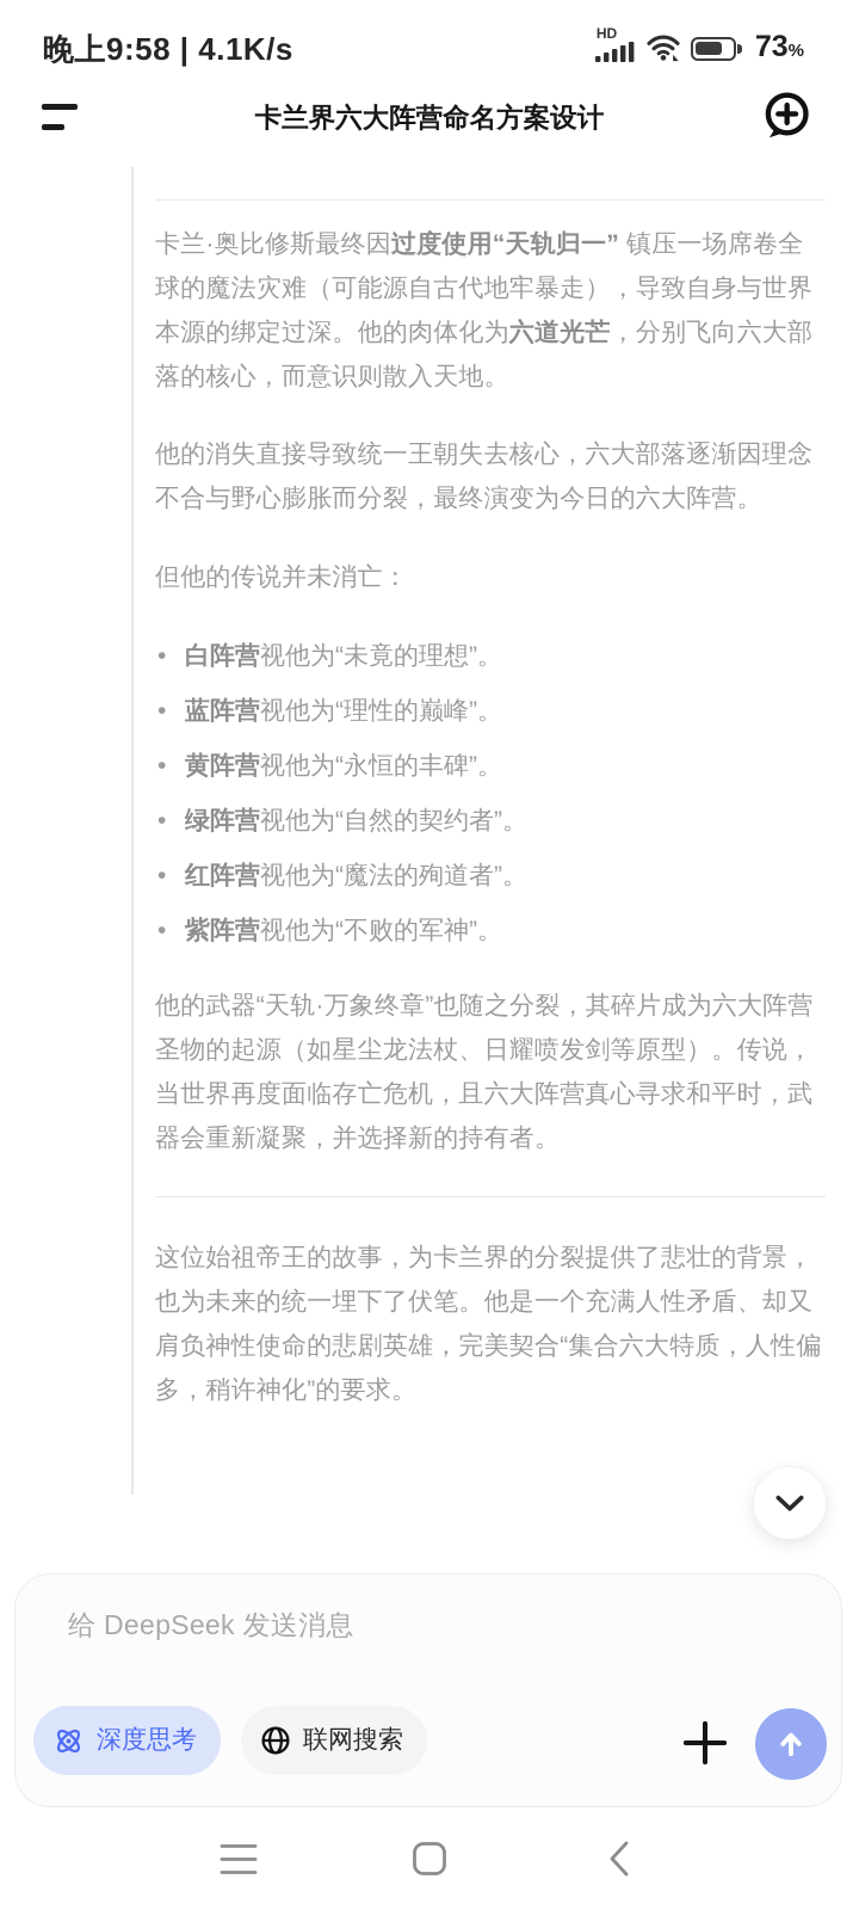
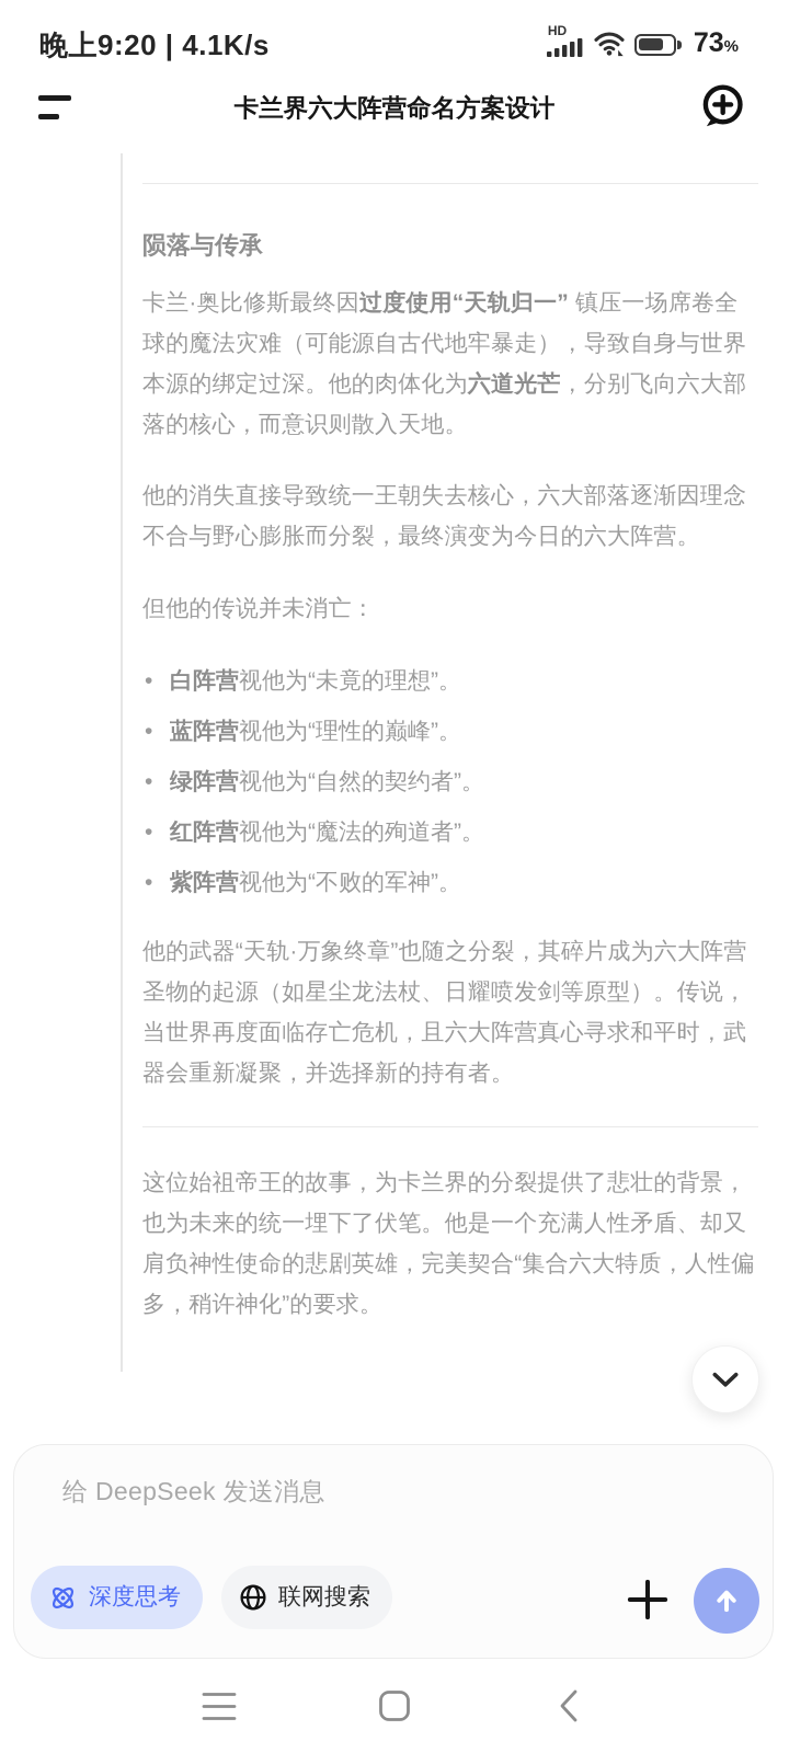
- 晚上9:58 | 4.1K/s
+ 晚上9:20 | 4.1K/s
  HD
  73%
  卡兰界六大阵营命名方案设计
+ 陨落与传承
  卡兰·奥比修斯最终因过度使用“天轨归一” 镇压一场席卷全球的魔法灾难（可能源自古代地牢暴走），导致自身与世界本源的绑定过深。他的肉体化为六道光芒，分别飞向六大部落的核心，而意识则散入天地。
  他的消失直接导致统一王朝失去核心，六大部落逐渐因理念不合与野心膨胀而分裂，最终演变为今日的六大阵营。
  但他的传说并未消亡：
  白阵营视他为“未竟的理想”。
  蓝阵营视他为“理性的巅峰”。
- 黄阵营视他为“永恒的丰碑”。
  绿阵营视他为“自然的契约者”。
  红阵营视他为“魔法的殉道者”。
  紫阵营视他为“不败的军神”。
  他的武器“天轨·万象终章”也随之分裂，其碎片成为六大阵营圣物的起源（如星尘龙法杖、日耀喷发剑等原型）。传说，当世界再度面临存亡危机，且六大阵营真心寻求和平时，武器会重新凝聚，并选择新的持有者。
  这位始祖帝王的故事，为卡兰界的分裂提供了悲壮的背景，也为未来的统一埋下了伏笔。他是一个充满人性矛盾、却又肩负神性使命的悲剧英雄，完美契合“集合六大特质，人性偏多，稍许神化”的要求。
  给 DeepSeek 发送消息
  深度思考
  联网搜索
